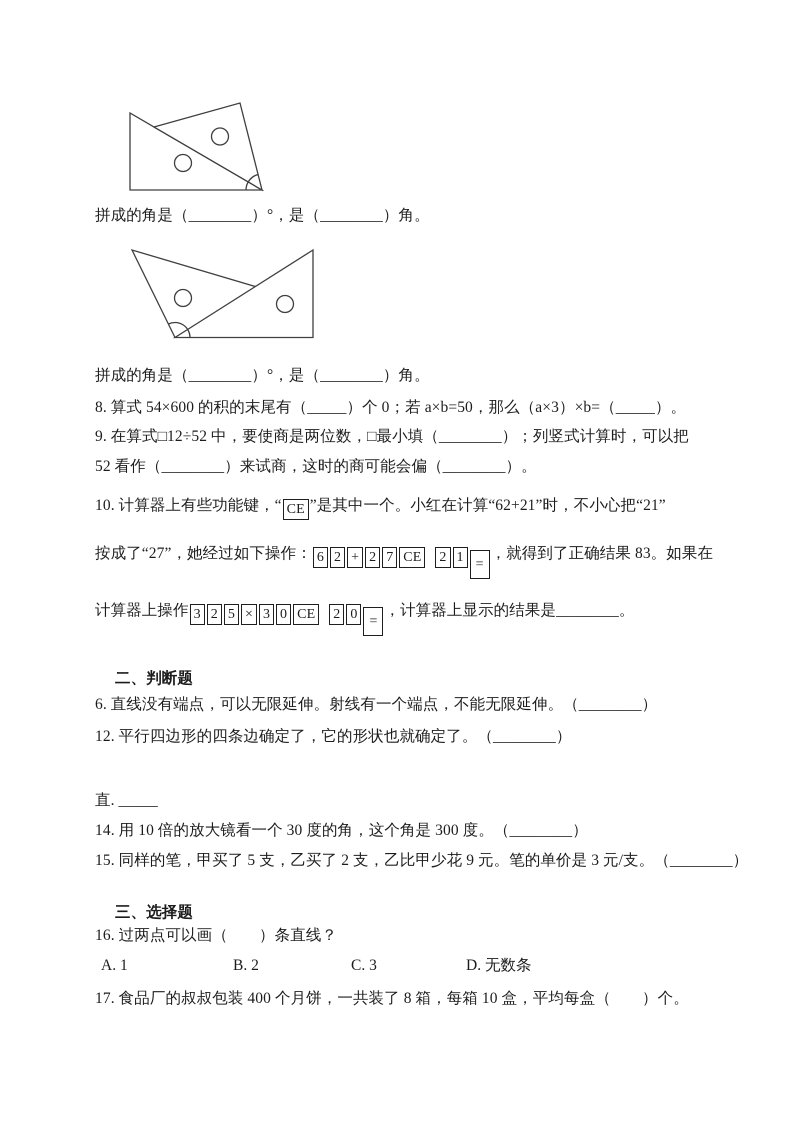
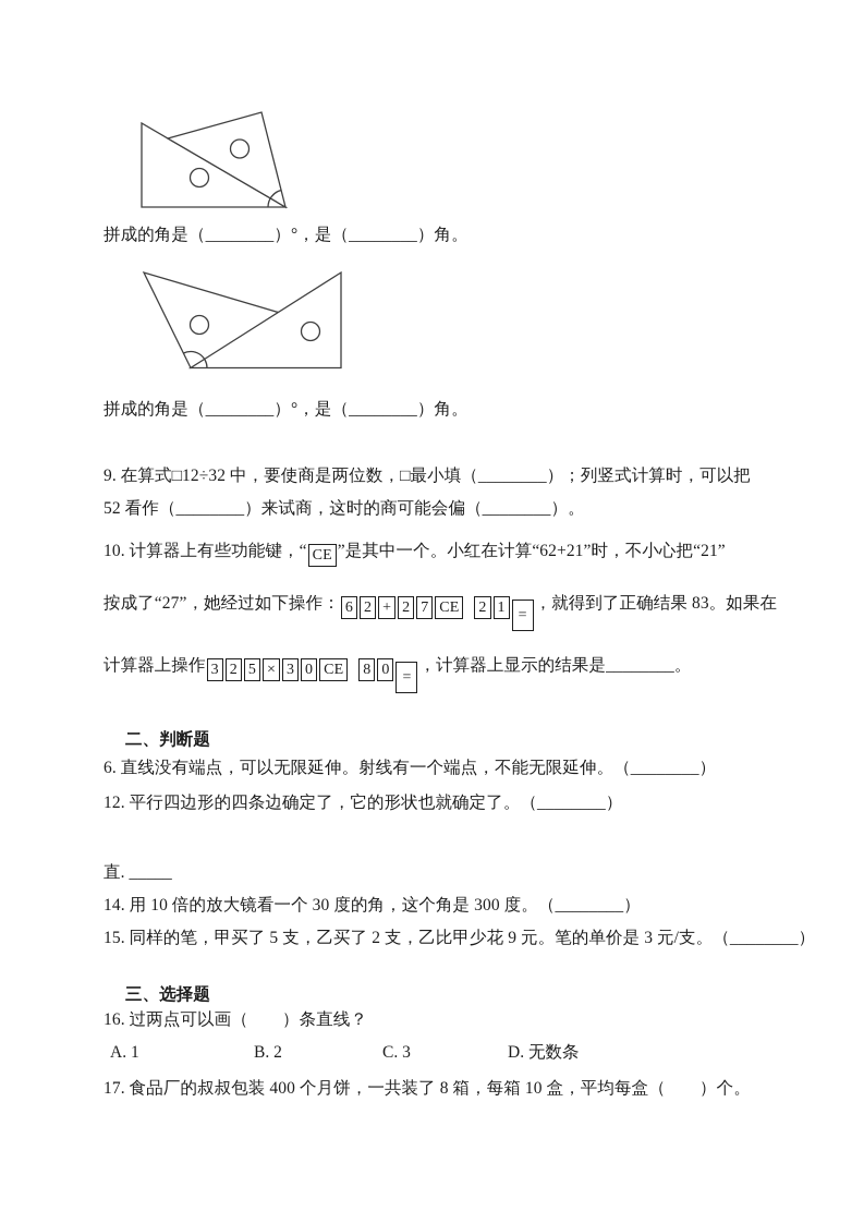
  拼成的角是（________）°，是（________）角。
  拼成的角是（________）°，是（________）角。
- 8. 算式 54×600 的积的末尾有（_____）个 0；若 a×b=50，那么（a×3）×b=（_____）。
- 9. 在算式□12÷52 中，要使商是两位数，□最小填（________）；列竖式计算时，可以把
+ 9. 在算式□12÷32 中，要使商是两位数，□最小填（________）；列竖式计算时，可以把
  52 看作（________）来试商，这时的商可能会偏（________）。
  10. 计算器上有些功能键，“ CE ”是其中一个。小红在计算“62+21”时，不小心把“21”
  按成了“27”，她经过如下操作： 6 2 + 2 7 CE 2 1 =，就得到了正确结果 83。如果在
- 计算器上操作 3 2 5 × 3 0 CE 2 0 =，计算器上显示的结果是________。
+ 计算器上操作 3 2 5 × 3 0 CE 8 0 =，计算器上显示的结果是________。
  二、判断题
  6. 直线没有端点，可以无限延伸。射线有一个端点，不能无限延伸。（________）
  12. 平行四边形的四条边确定了，它的形状也就确定了。（________）
  直. _____
  14. 用 10 倍的放大镜看一个 30 度的角，这个角是 300 度。（________）
  15. 同样的笔，甲买了 5 支，乙买了 2 支，乙比甲少花 9 元。笔的单价是 3 元/支。（________）
  三、选择题
  16. 过两点可以画（ ）条直线？
  A. 1
  B. 2
  C. 3
  D. 无数条
  17. 食品厂的叔叔包装 400 个月饼，一共装了 8 箱，每箱 10 盒，平均每盒（ ）个。
